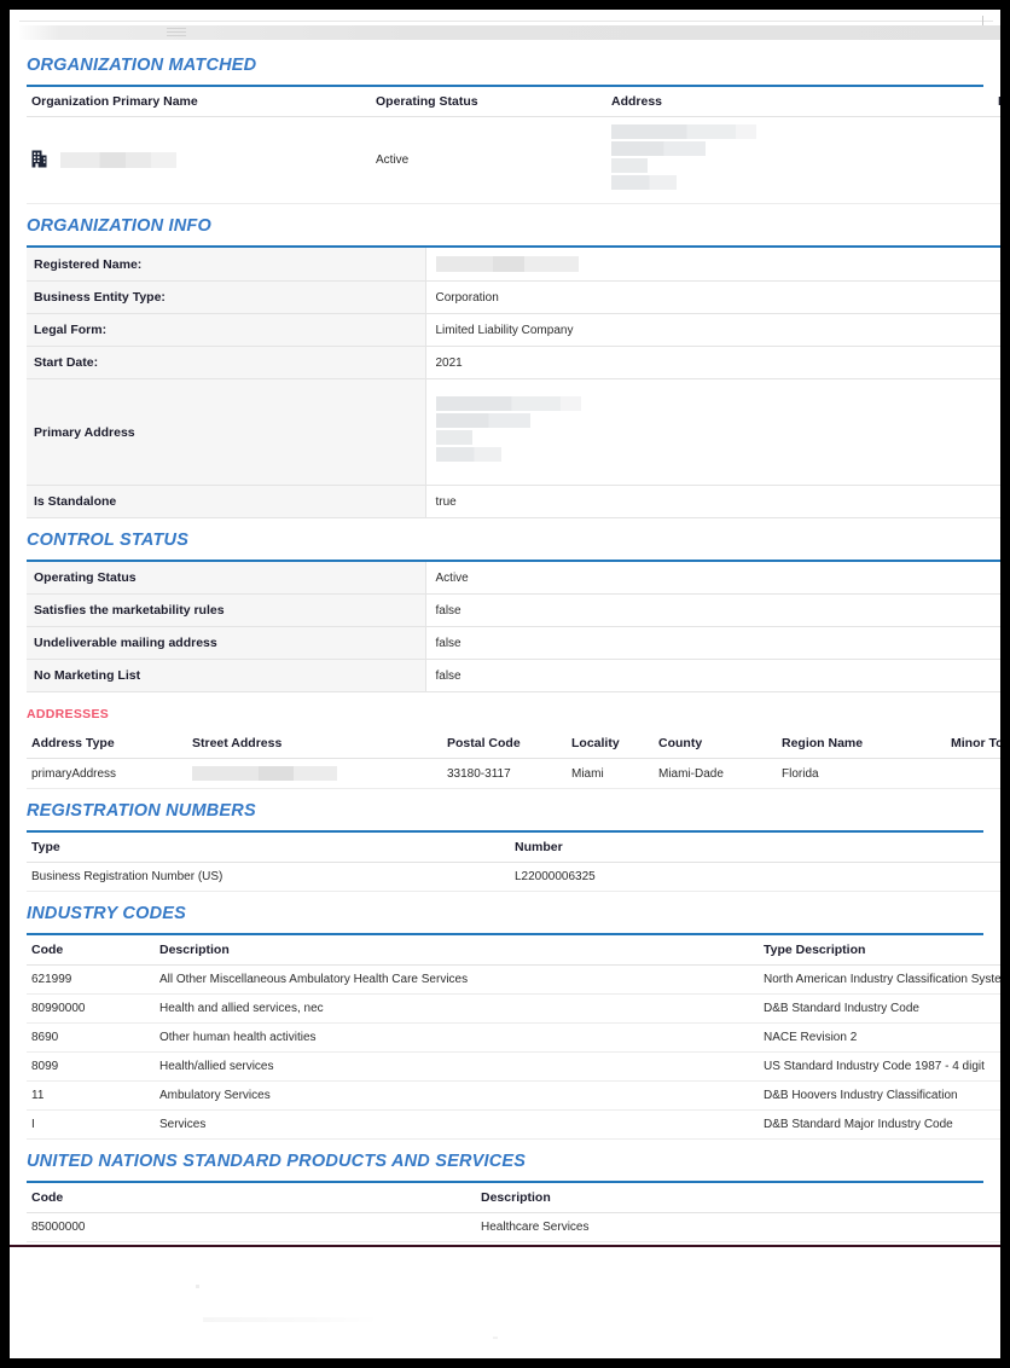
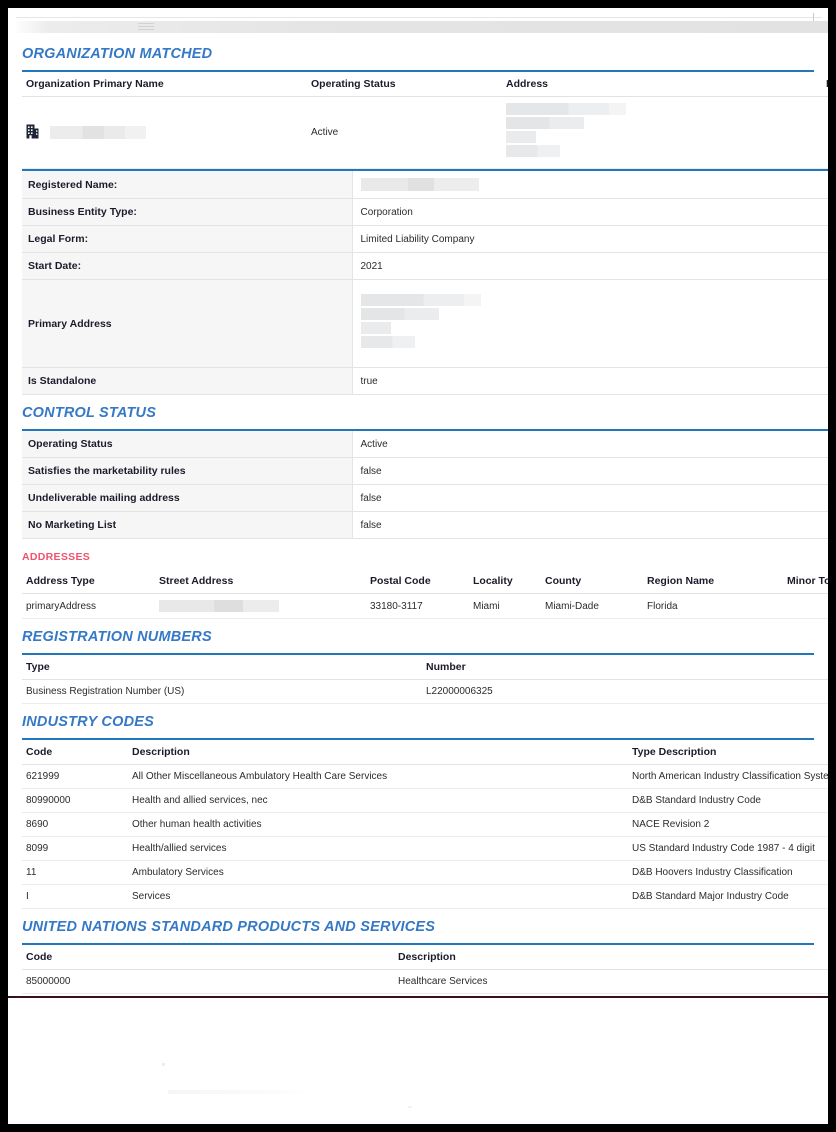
  ORGANIZATION MATCHED
  Organization Primary Name	Operating Status	Address
  	Active
- ORGANIZATION INFO
  Registered Name:
  Business Entity Type:	Corporation
  Legal Form:	Limited Liability Company
  Start Date:	2021
  Primary Address
  Is Standalone	true
  CONTROL STATUS
  Operating Status	Active
  Satisfies the marketability rules	false
  Undeliverable mailing address	false
  No Marketing List	false
  ADDRESSES
  Address Type	Street Address	Postal Code	Locality	County	Region Name	Minor To
  primaryAddress		33180-3117	Miami	Miami-Dade	Florida
  REGISTRATION NUMBERS
  Type	Number
  Business Registration Number (US)	L22000006325
  INDUSTRY CODES
  Code	Description	Type Description
  621999	All Other Miscellaneous Ambulatory Health Care Services	North American Industry Classification Syste
  80990000	Health and allied services, nec	D&B Standard Industry Code
  8690	Other human health activities	NACE Revision 2
  8099	Health/allied services	US Standard Industry Code 1987 - 4 digit
  11	Ambulatory Services	D&B Hoovers Industry Classification
  I	Services	D&B Standard Major Industry Code
  UNITED NATIONS STANDARD PRODUCTS AND SERVICES
  Code	Description
  85000000	Healthcare Services
